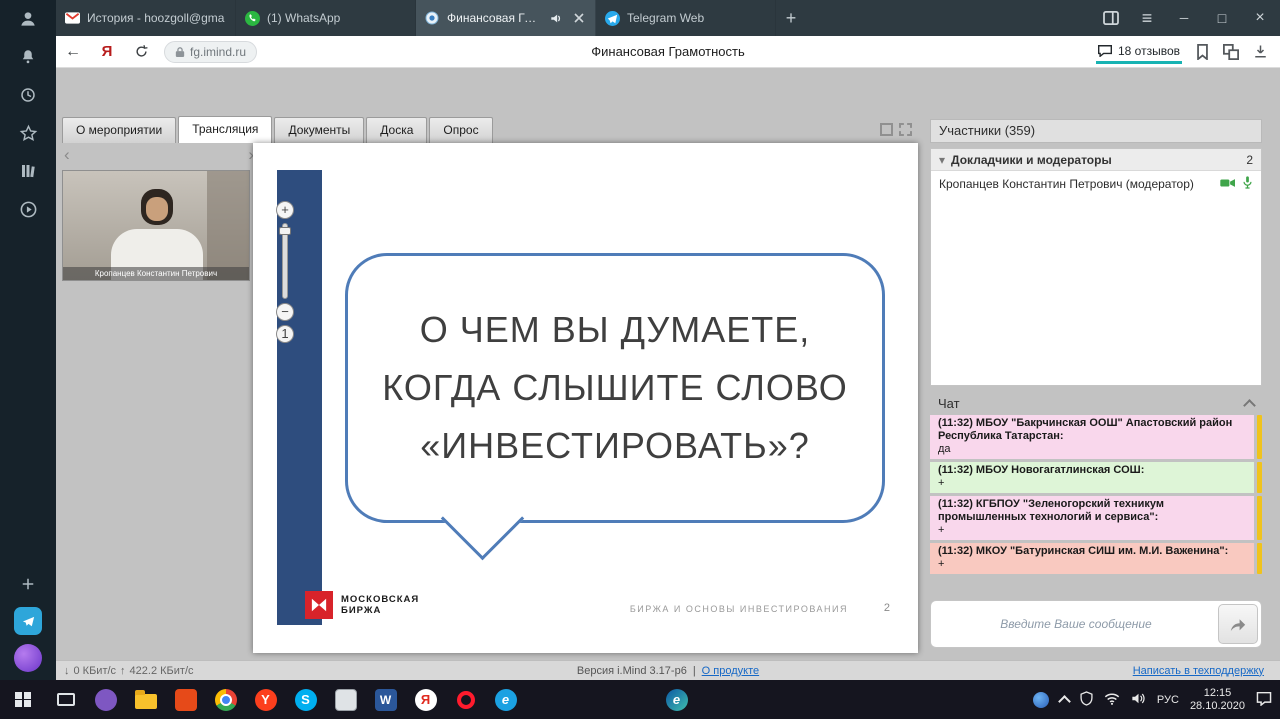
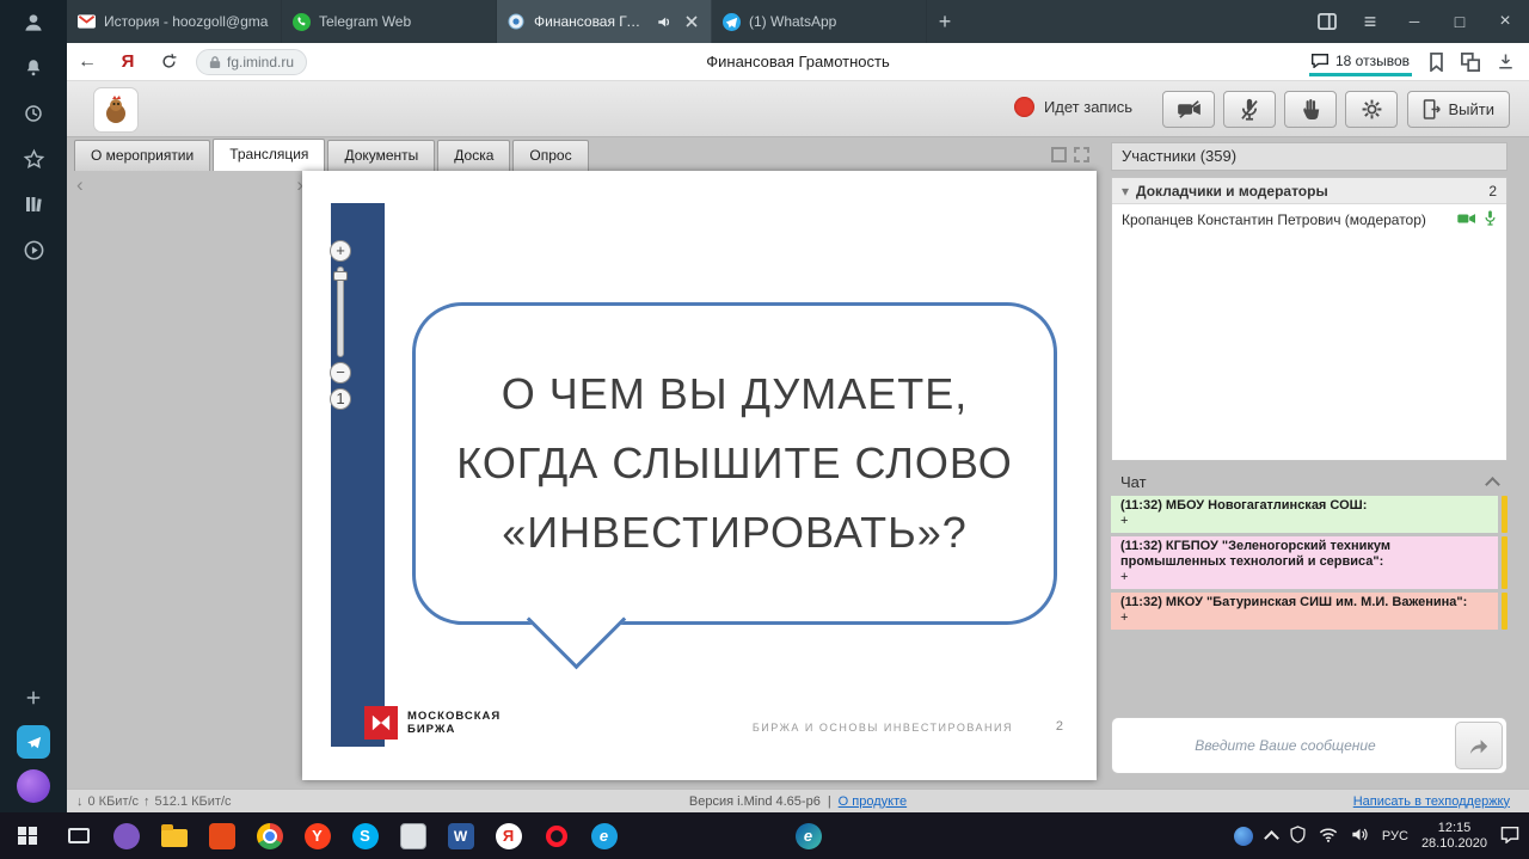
  История - hoozgoll@gma
- (1) WhatsApp
+ Telegram Web
  Финансовая Гра
- Telegram Web
+ (1) WhatsApp
  +
  ≡
  ─
  □
  ×
  ←
  Я
  fg.imind.ru
  Финансовая Грамотность
  18 отзывов
+ Идет запись
+ Выйти
  О мероприятии
  Трансляция
  Документы
  Доска
  Опрос
  ‹
  ›
- Кропанцев Константин Петрович
  +
  −
  1
  О ЧЕМ ВЫ ДУМАЕТЕ,
  КОГДА СЛЫШИТЕ СЛОВО
  «ИНВЕСТИРОВАТЬ»?
  МОСКОВСКАЯ
  БИРЖА
  БИРЖА И ОСНОВЫ ИНВЕСТИРОВАНИЯ
  2
  Участники (359)
  ▾
  Докладчики и модераторы
  2
  Кропанцев Константин Петрович (модератор)
  Чат
- (11:32) МБОУ "Бакрчинская ООШ" Апастовский район Республика Татарстан:
- да
  (11:32) МБОУ Новогагатлинская СОШ:
  +
  (11:32) КГБПОУ "Зеленогорский техникум промышленных технологий и сервиса":
  +
  (11:32) МКОУ "Батуринская СИШ им. М.И. Важенина":
  +
  Введите Ваше сообщение
  ↓
  0 КБит/с
  ↑
- 422.2 КБит/с
+ 512.1 КБит/с
- Версия i.Mind 3.17-р6
+ Версия i.Mind 4.65-р6
  |
  О продукте
  Написать в техподдержку
  Y
  S
  W
  Я
  e
  e
  РУС
  12:15
  28.10.2020
